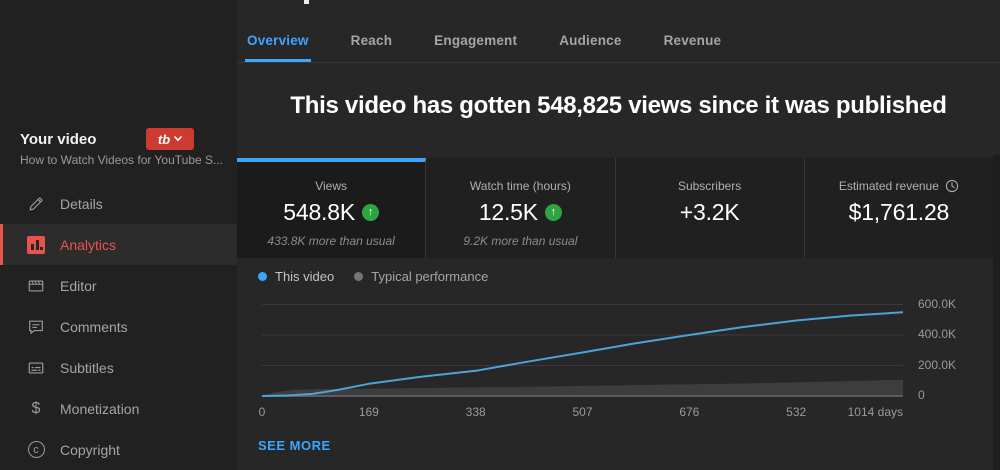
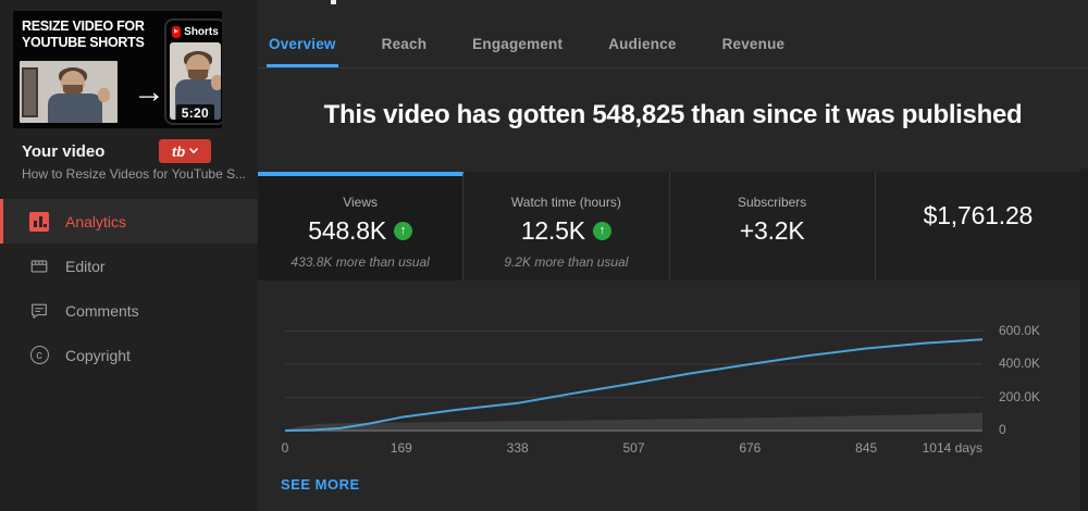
+ RESIZE VIDEO FOR
+ YOUTUBE SHORTS
+ →
+ Shorts
+ 5:20
  Your video
  tb
- How to Watch Videos for YouTube S...
+ How to Resize Videos for YouTube S...
- Details
  Analytics
  Editor
  Comments
- Subtitles
- $
- Monetization
  c
  Copyright
  Overview
  Reach
  Engagement
  Audience
  Revenue
- This video has gotten 548,825 views since it was published
+ This video has gotten 548,825 than since it was published
  Views
  548.8K
  ↑
  433.8K more than usual
  Watch time (hours)
  12.5K
  ↑
  9.2K more than usual
  Subscribers
  +3.2K
- Estimated revenue
  $1,761.28
- This video
- Typical performance
  0
  200.0K
  400.0K
  600.0K
  0
  169
  338
  507
  676
- 532
+ 845
  1014 days
  SEE MORE
